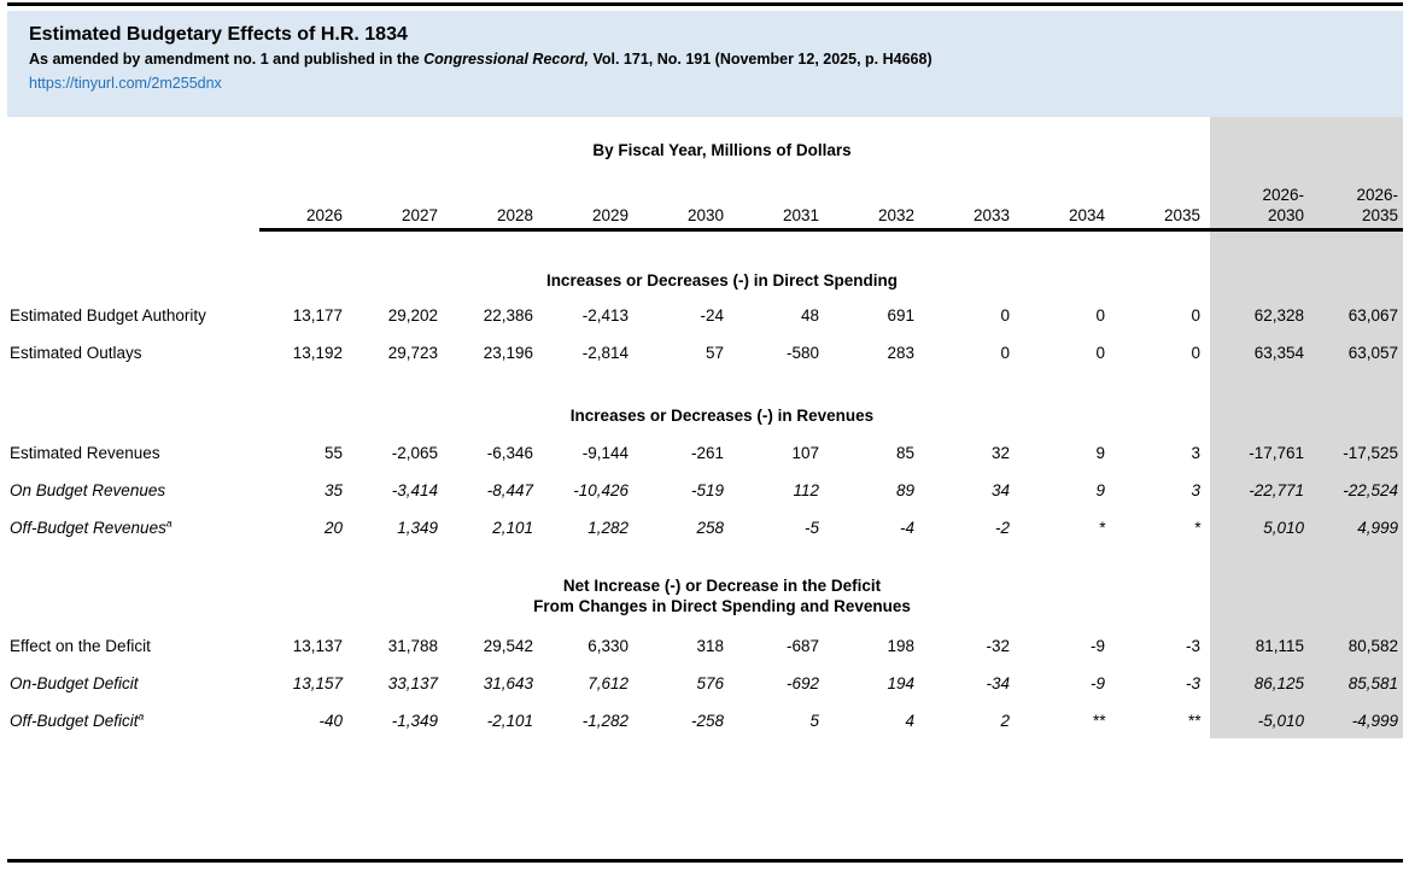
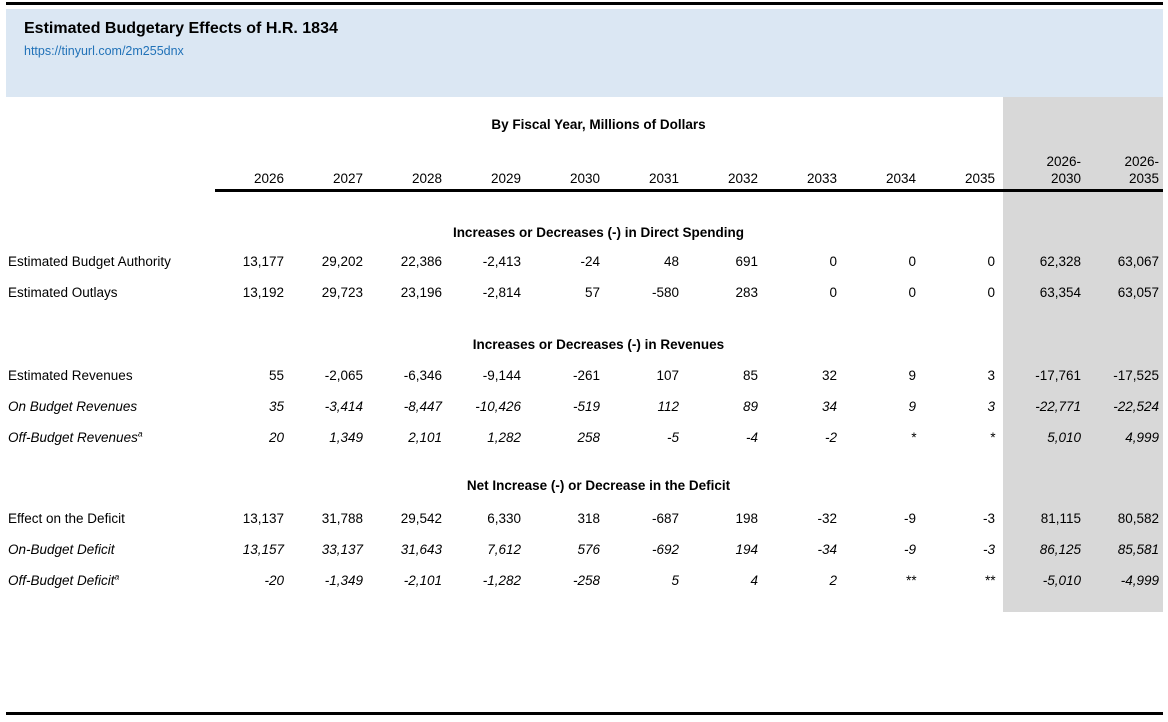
  Estimated Budgetary Effects of H.R. 1834
- As amended by amendment no. 1 and published in the Congressional Record, Vol. 171, No. 191 (November 12, 2025, p. H4668)
  https://tinyurl.com/2m255dnx
  By Fiscal Year, Millions of Dollars
  2026
  2027
  2028
  2029
  2030
  2031
  2032
  2033
  2034
  2035
  2026-
  2030
  2026-
  2035
  Increases or Decreases (-) in Direct Spending
  Estimated Budget Authority
  13,177
  29,202
  22,386
  -2,413
  -24
  48
  691
  0
  0
  0
  62,328
  63,067
  Estimated Outlays
  13,192
  29,723
  23,196
  -2,814
  57
  -580
  283
  0
  0
  0
  63,354
  63,057
  Increases or Decreases (-) in Revenues
  Estimated Revenues
  55
  -2,065
  -6,346
  -9,144
  -261
  107
  85
  32
  9
  3
  -17,761
  -17,525
  On Budget Revenues
  35
  -3,414
  -8,447
  -10,426
  -519
  112
  89
  34
  9
  3
  -22,771
  -22,524
  Off-Budget Revenuesa
  20
  1,349
  2,101
  1,282
  258
  -5
  -4
  -2
  *
  *
  5,010
  4,999
  Net Increase (-) or Decrease in the Deficit
- From Changes in Direct Spending and Revenues
  Effect on the Deficit
  13,137
  31,788
  29,542
  6,330
  318
  -687
  198
  -32
  -9
  -3
  81,115
  80,582
  On-Budget Deficit
  13,157
  33,137
  31,643
  7,612
  576
  -692
  194
  -34
  -9
  -3
  86,125
  85,581
  Off-Budget Deficita
- -40
+ -20
  -1,349
  -2,101
  -1,282
  -258
  5
  4
  2
  **
  **
  -5,010
  -4,999
